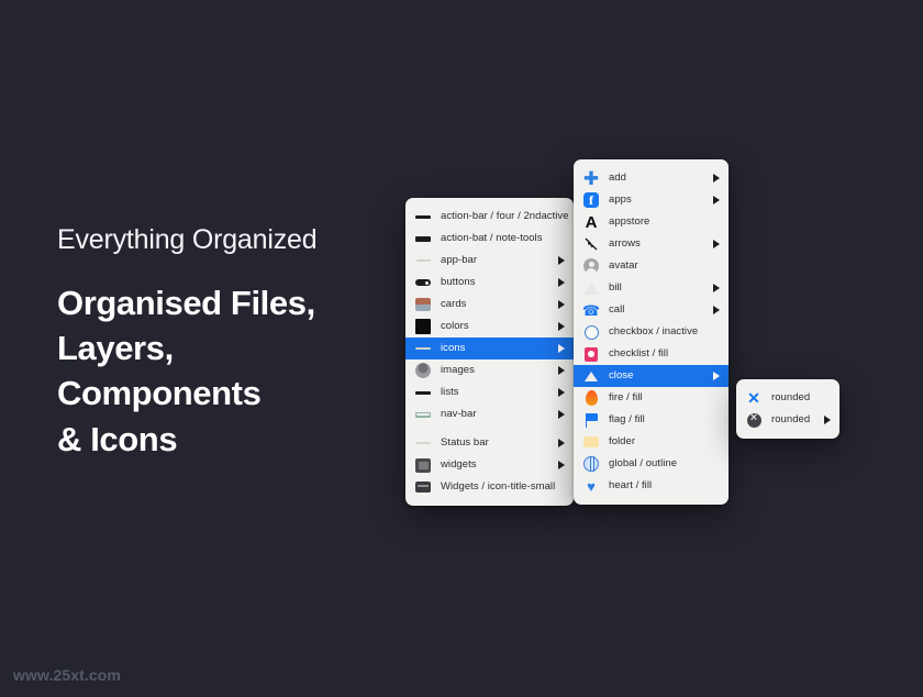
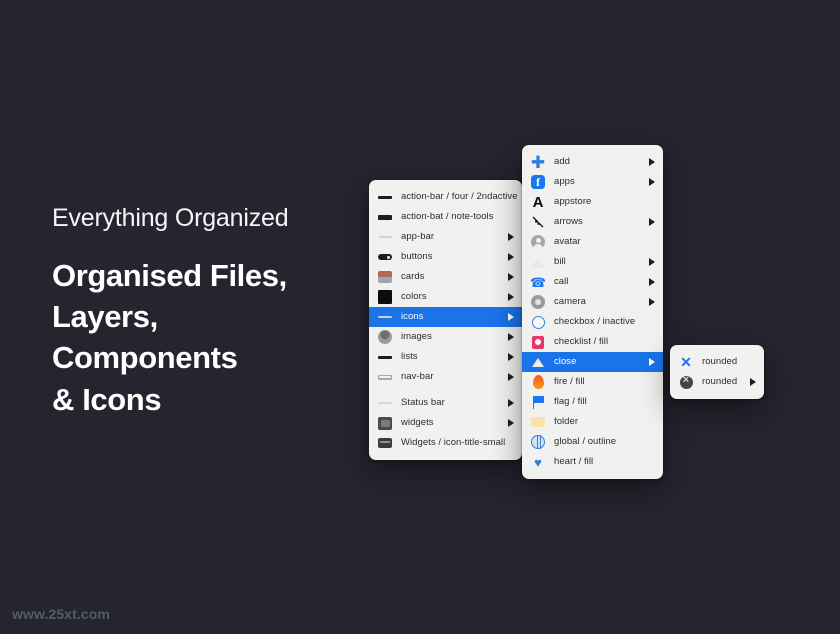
  Everything Organized
  Organised Files,
  Layers,
  Components
  & Icons
  www.25xt.com
  action-bar / four / 2ndactive
  action-bat / note-tools
  app-bar
  buttons
  cards
  colors
  icons
  images
  lists
  nav-bar
  Status bar
  widgets
  Widgets / icon-title-small
  ✚
  add
  apps
  A
  appstore
  arrows
  avatar
  bill
  ☎
  call
+ camera
  checkbox / inactive
  checklist / fill
  close
  fire / fill
  flag / fill
  folder
  global / outline
  ♥
  heart / fill
  ✕
  rounded
  rounded
